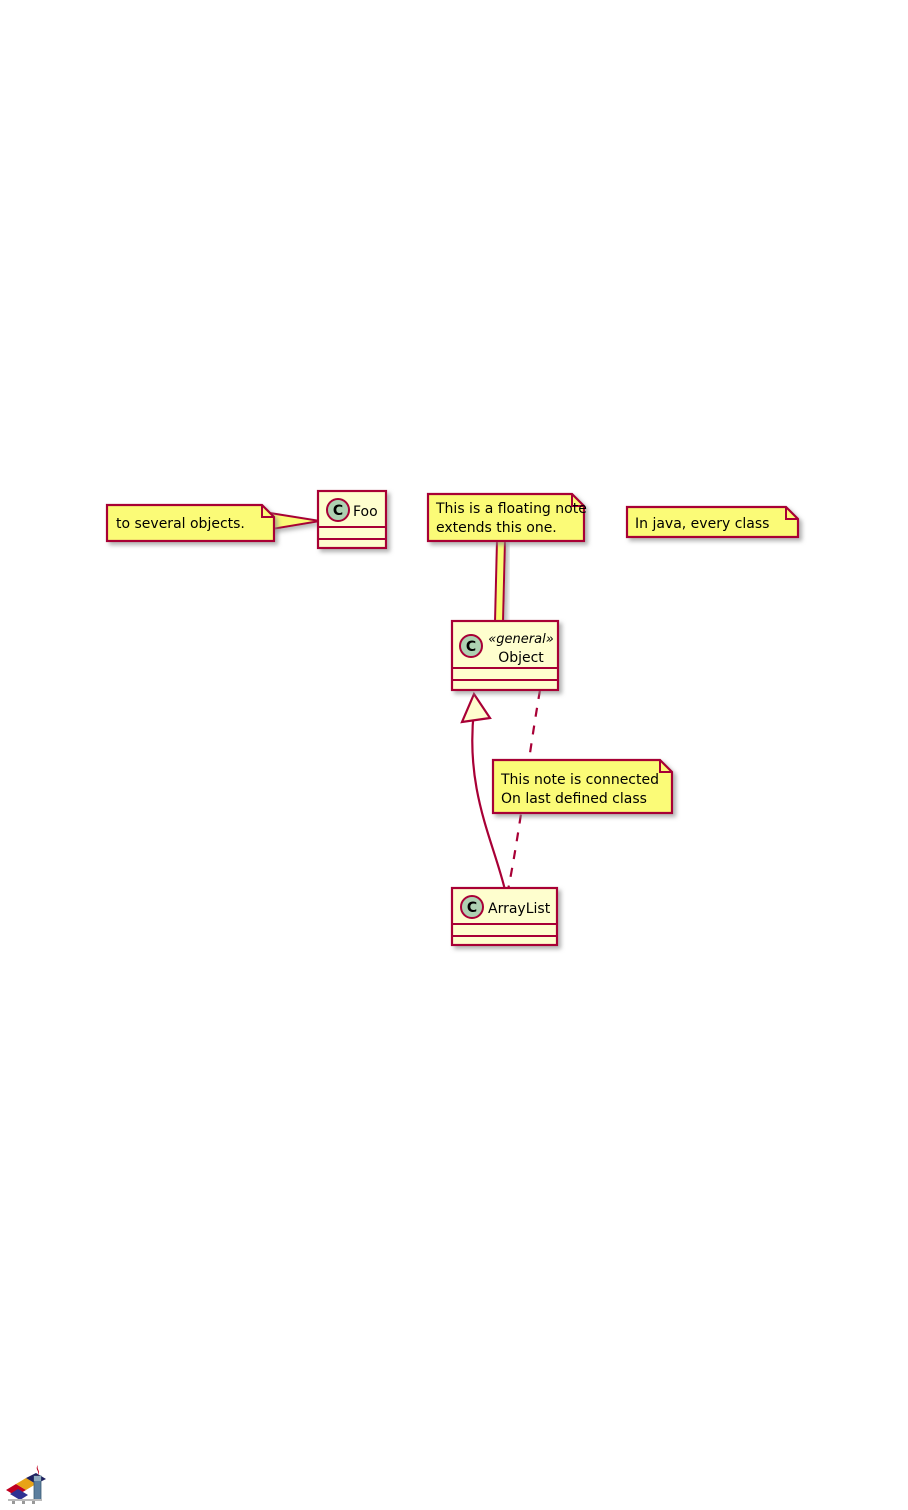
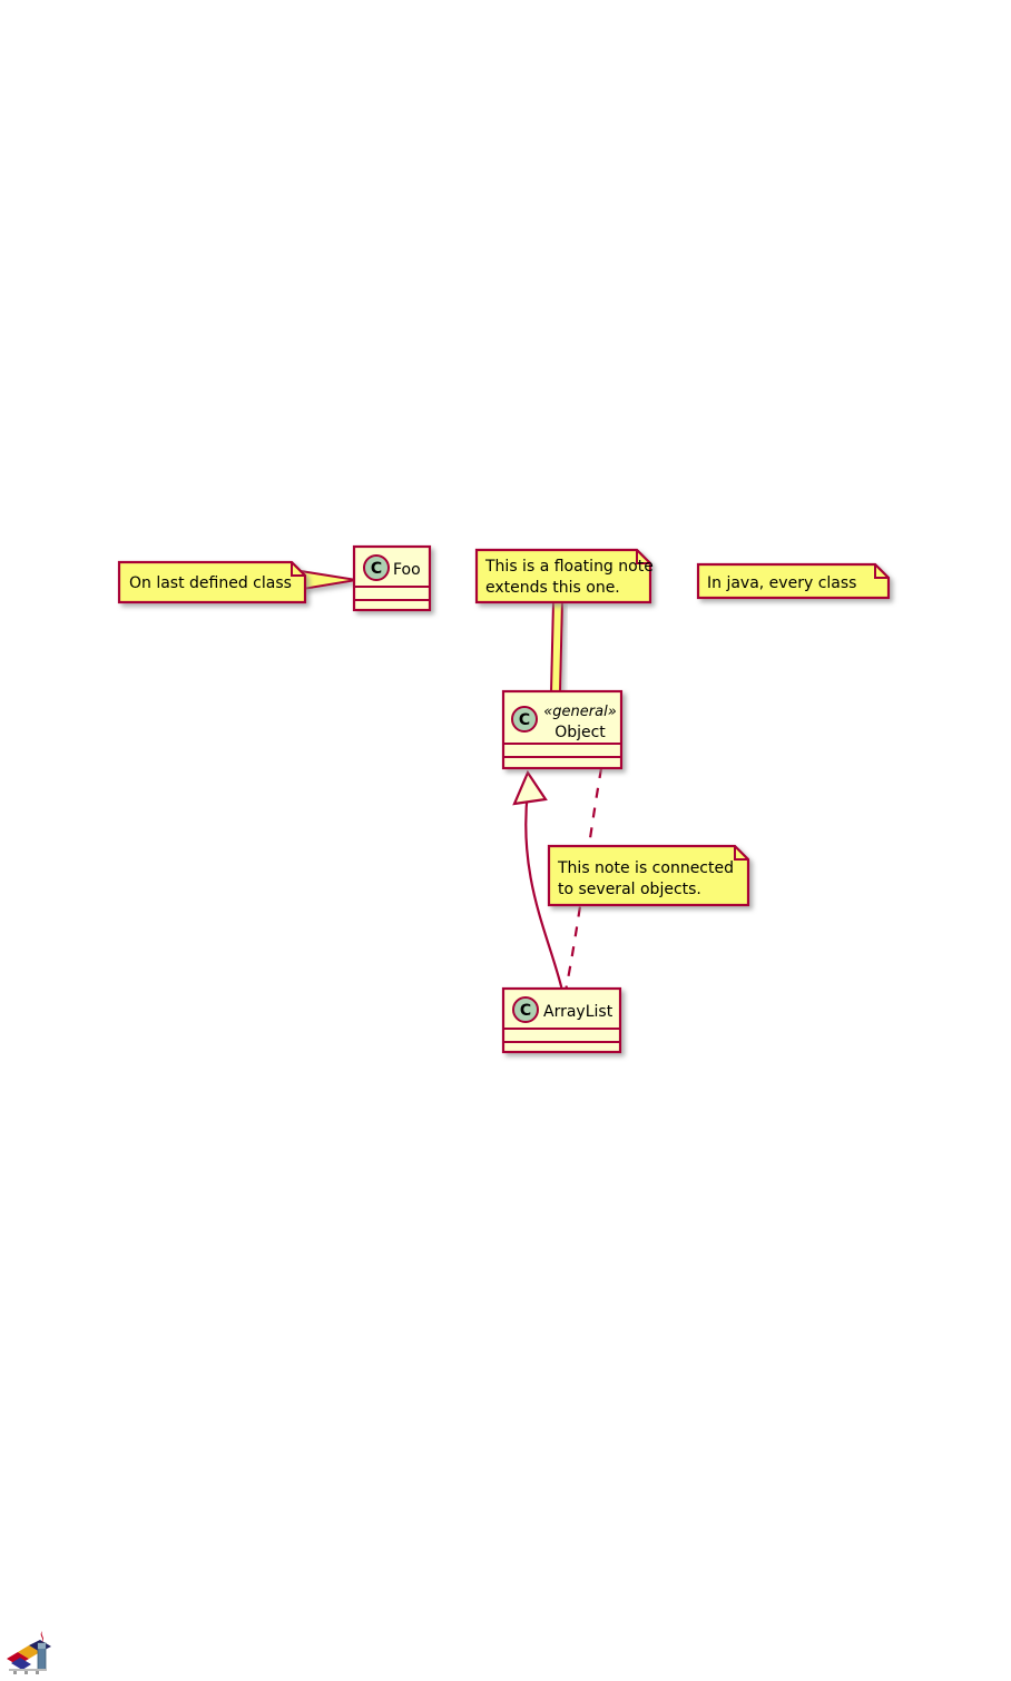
  C
  Foo
  C
  «general»
  Object
  C
  ArrayList
- to several objects.
+ On last defined class
  This is a floating note
  extends this one.
  In java, every class
  This note is connected
- On last defined class
+ to several objects.
